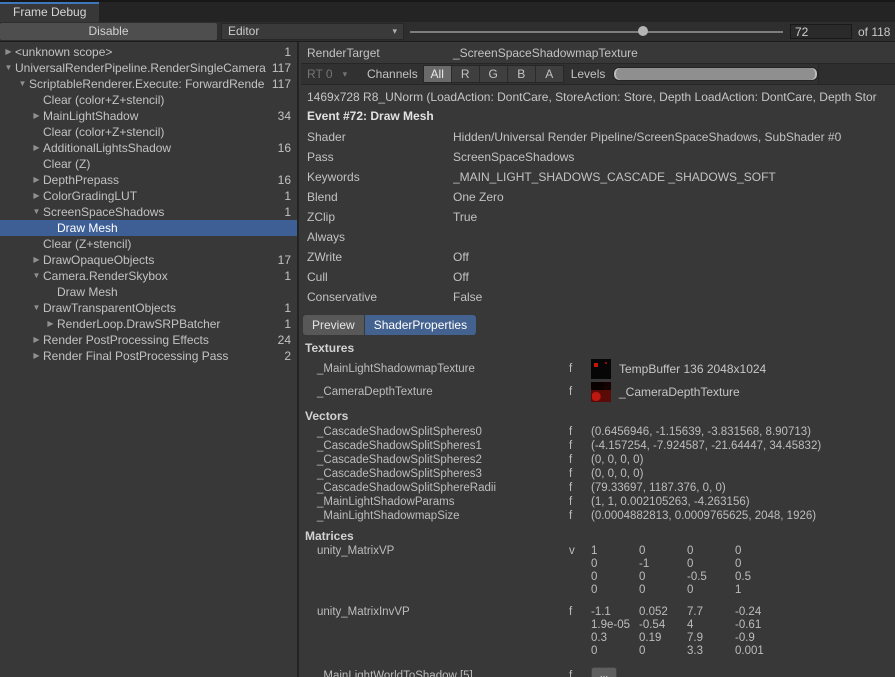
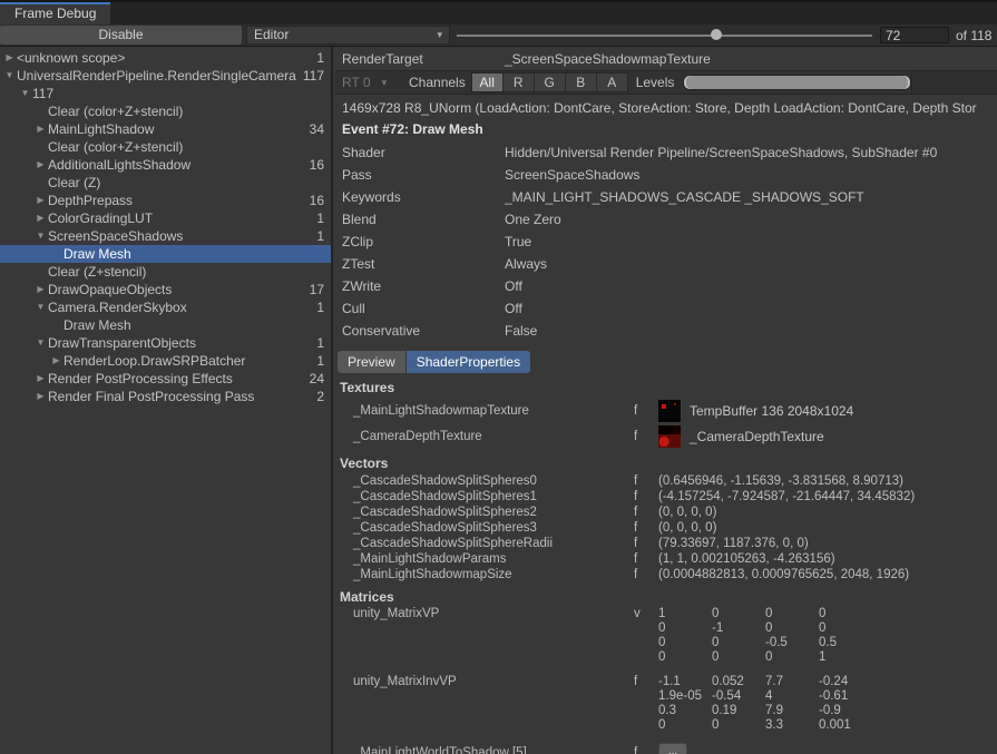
  Frame Debug
  Disable
  Editor
  ▾
  72
  of 118
  ▶
  <unknown scope>
  1
  ▼
  UniversalRenderPipeline.RenderSingleCamera
  117
  ▼
- ScriptableRenderer.Execute: ForwardRende
  117
  Clear (color+Z+stencil)
  ▶
  MainLightShadow
  34
  Clear (color+Z+stencil)
  ▶
  AdditionalLightsShadow
  16
  Clear (Z)
  ▶
  DepthPrepass
  16
  ▶
  ColorGradingLUT
  1
  ▼
  ScreenSpaceShadows
  1
  Draw Mesh
  Clear (Z+stencil)
  ▶
  DrawOpaqueObjects
  17
  ▼
  Camera.RenderSkybox
  1
  Draw Mesh
  ▼
  DrawTransparentObjects
  1
  ▶
  RenderLoop.DrawSRPBatcher
  1
  ▶
  Render PostProcessing Effects
  24
  ▶
  Render Final PostProcessing Pass
  2
  RenderTarget
  _ScreenSpaceShadowmapTexture
  RT 0
  ▾
  Channels
  All
  R
  G
  B
  A
  Levels
  1469x728 R8_UNorm (LoadAction: DontCare, StoreAction: Store, Depth LoadAction: DontCare, Depth Stor
  Event #72: Draw Mesh
  Shader
  Hidden/Universal Render Pipeline/ScreenSpaceShadows, SubShader #0
  Pass
  ScreenSpaceShadows
  Keywords
  _MAIN_LIGHT_SHADOWS_CASCADE _SHADOWS_SOFT
  Blend
  One Zero
  ZClip
  True
+ ZTest
  Always
  ZWrite
  Off
  Cull
  Off
  Conservative
  False
  Preview
  ShaderProperties
  Textures
  _MainLightShadowmapTexture
  f
  TempBuffer 136 2048x1024
  _CameraDepthTexture
  f
  _CameraDepthTexture
  Vectors
  _CascadeShadowSplitSpheres0
  f
  (0.6456946, -1.15639, -3.831568, 8.90713)
  _CascadeShadowSplitSpheres1
  f
  (-4.157254, -7.924587, -21.64447, 34.45832)
  _CascadeShadowSplitSpheres2
  f
  (0, 0, 0, 0)
  _CascadeShadowSplitSpheres3
  f
  (0, 0, 0, 0)
  _CascadeShadowSplitSphereRadii
  f
  (79.33697, 1187.376, 0, 0)
  _MainLightShadowParams
  f
  (1, 1, 0.002105263, -4.263156)
  _MainLightShadowmapSize
  f
  (0.0004882813, 0.0009765625, 2048, 1926)
  Matrices
  unity_MatrixVP
  v
  1
  0
  0
  0
  0
  -1
  0
  0
  0
  0
  -0.5
  0.5
  0
  0
  0
  1
  unity_MatrixInvVP
  f
  -1.1
  0.052
  7.7
  -0.24
  1.9e-05
  -0.54
  4
  -0.61
  0.3
  0.19
  7.9
  -0.9
  0
  0
  3.3
  0.001
  _MainLightWorldToShadow [5]
  f
  ...
